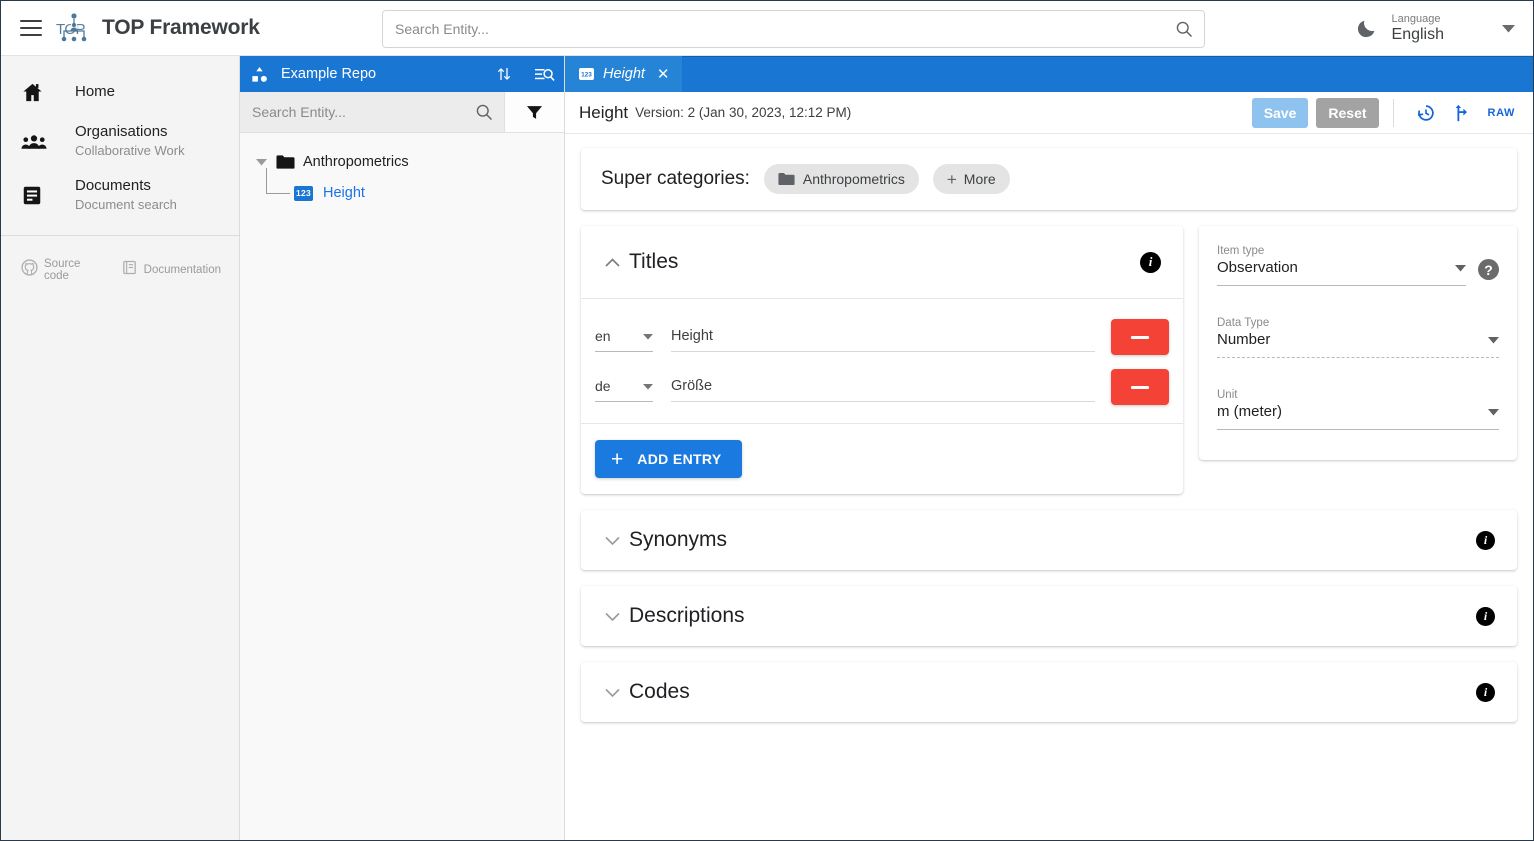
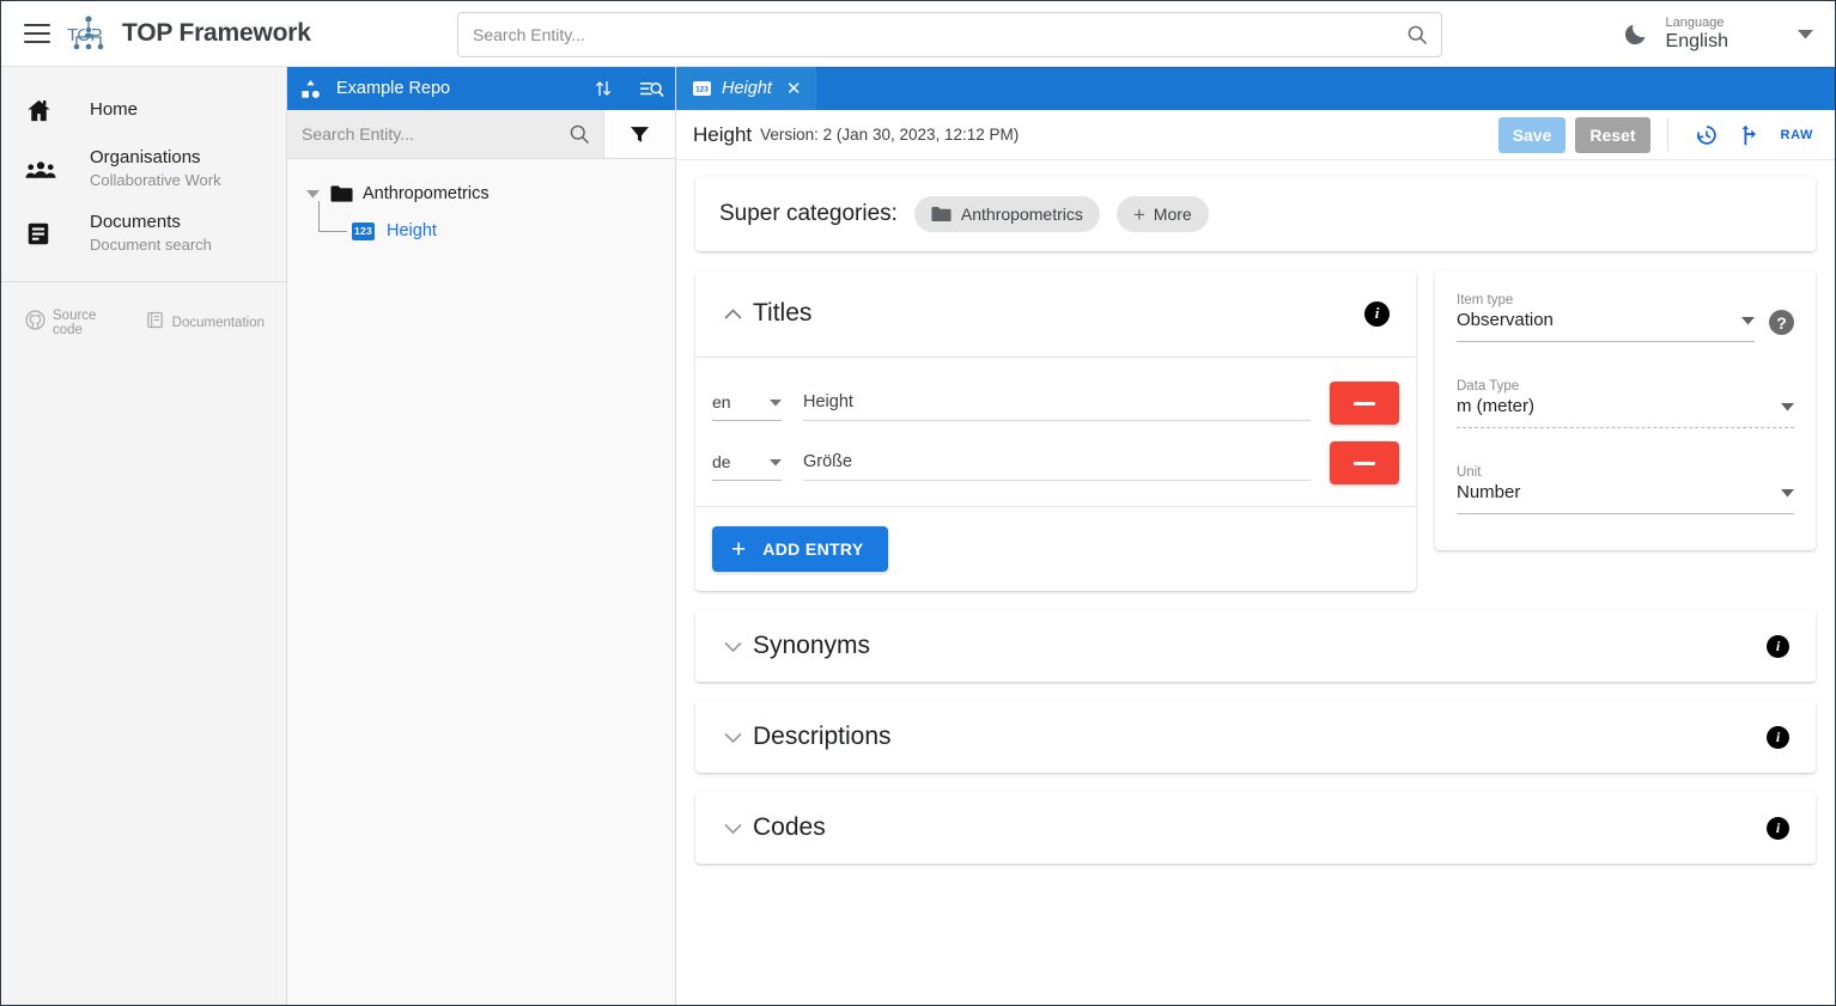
  TOP
  TOP Framework
  Search Entity...
  Language
  English
  Home
  Organisations
  Collaborative Work
  Documents
  Document search
  Source code
  Documentation
  Example Repo
  Search Entity...
  Anthropometrics
  123
  Height
  Height
  ✕
  Height
  Version: 2 (Jan 30, 2023, 12:12 PM)
  Save
  Reset
  RAW
  Super categories:
  Anthropometrics
  +
  More
  Titles
  i
  en
  Height
  de
  Größe
  +
  ADD ENTRY
  Item type
  Observation
  ?
  Data Type
- Number
+ m (meter)
  Unit
- m (meter)
+ Number
  Synonyms
  i
  Descriptions
  i
  Codes
  i
